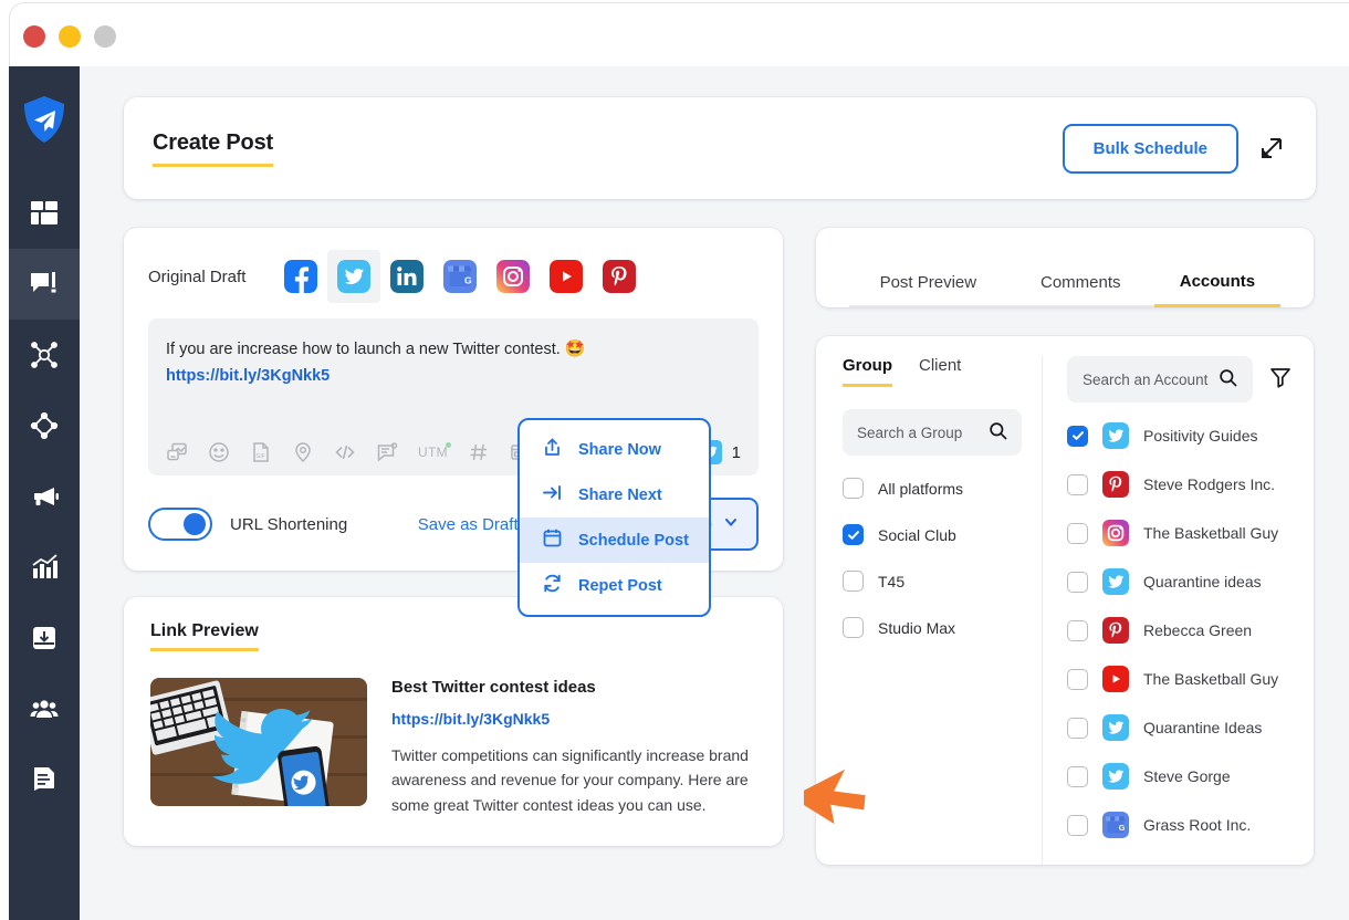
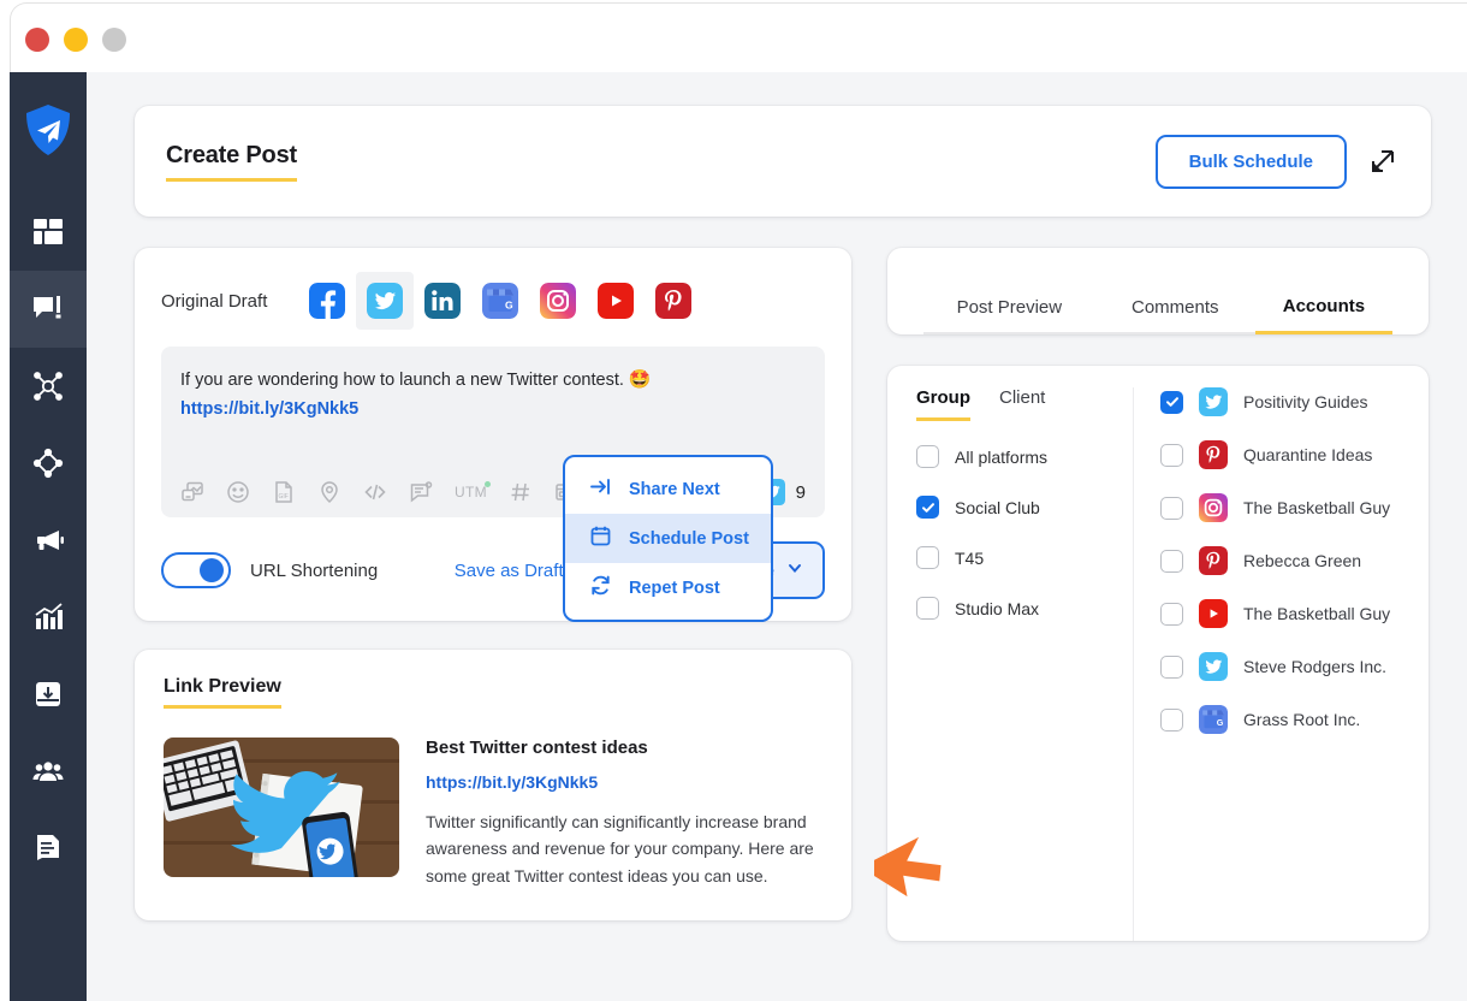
  Create Post
  Bulk Schedule
  Original Draft
  G
- If you are increase how to launch a new Twitter contest. 🤩
+ If you are wondering how to launch a new Twitter contest. 🤩
  https://bit.ly/3KgNkk5
  UTM
- 1
+ 9
  URL Shortening
  Save as Draft
  Link Preview
  Best Twitter contest ideas
  https://bit.ly/3KgNkk5
- Twitter competitions can significantly increase brand awareness and revenue for your company. Here are some great Twitter contest ideas you can use.
+ Twitter significantly can significantly increase brand awareness and revenue for your company. Here are some great Twitter contest ideas you can use.
  Post Preview
  Comments
  Accounts
  Group
  Client
- Search a Group
  All platforms
  Social Club
  T45
  Studio Max
- Search an Account
  Positivity Guides
- Steve Rodgers Inc.
+ Quarantine Ideas
  The Basketball Guy
- Quarantine ideas
  Rebecca Green
  The Basketball Guy
- Quarantine Ideas
+ Steve Rodgers Inc.
- Steve Gorge
  G
  Grass Root Inc.
- Share Now
  Share Next
  Schedule Post
  Repet Post
